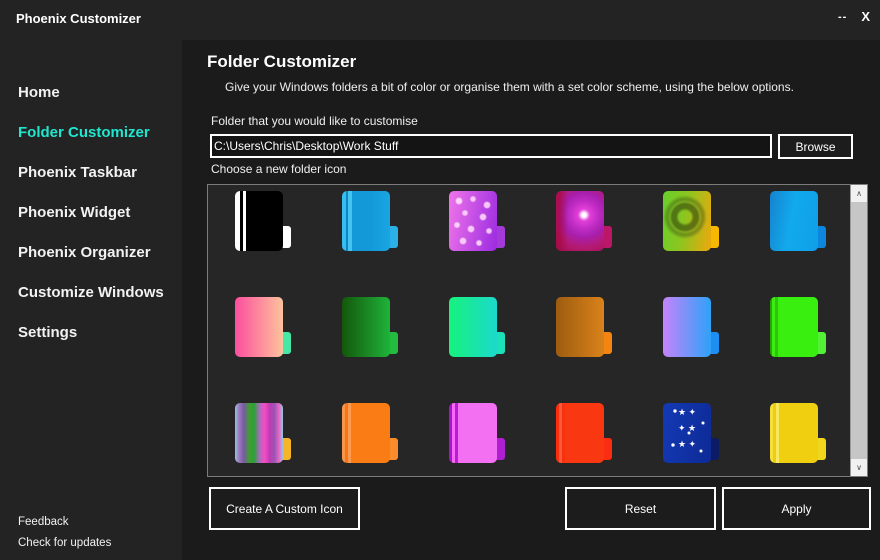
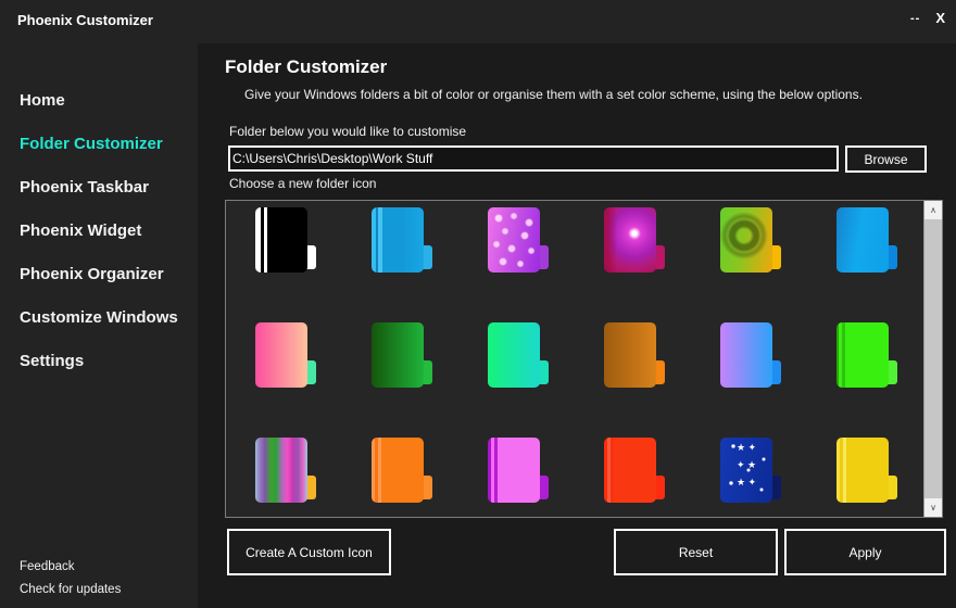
  Phoenix Customizer
  --
  X
  Home
  Folder Customizer
  Phoenix Taskbar
  Phoenix Widget
  Phoenix Organizer
  Customize Windows
  Settings
  Feedback
  Check for updates
  Folder Customizer
  Give your Windows folders a bit of color or organise them with a set color scheme, using the below options.
- Folder that you would like to customise
+ Folder below you would like to customise
  C:\Users\Chris\Desktop\Work Stuff
  Browse
  Choose a new folder icon
  ★ ✦
  ✦ ★
  ★ ✦
  ∧
  ∨
  Create A Custom Icon
  Reset
  Apply
